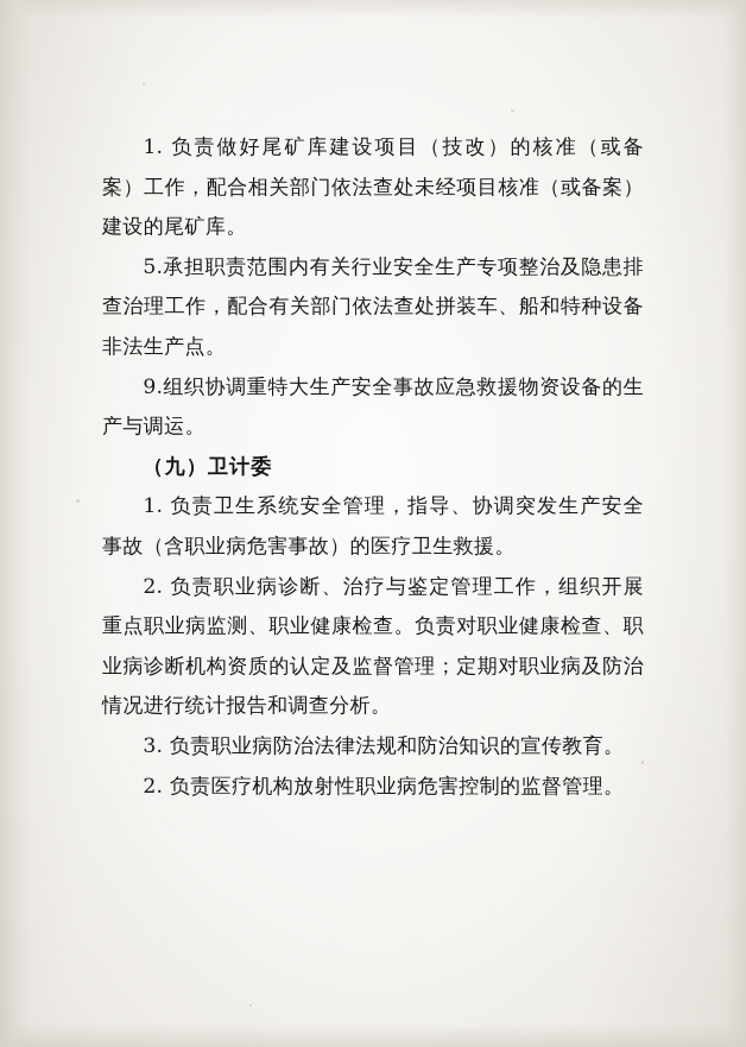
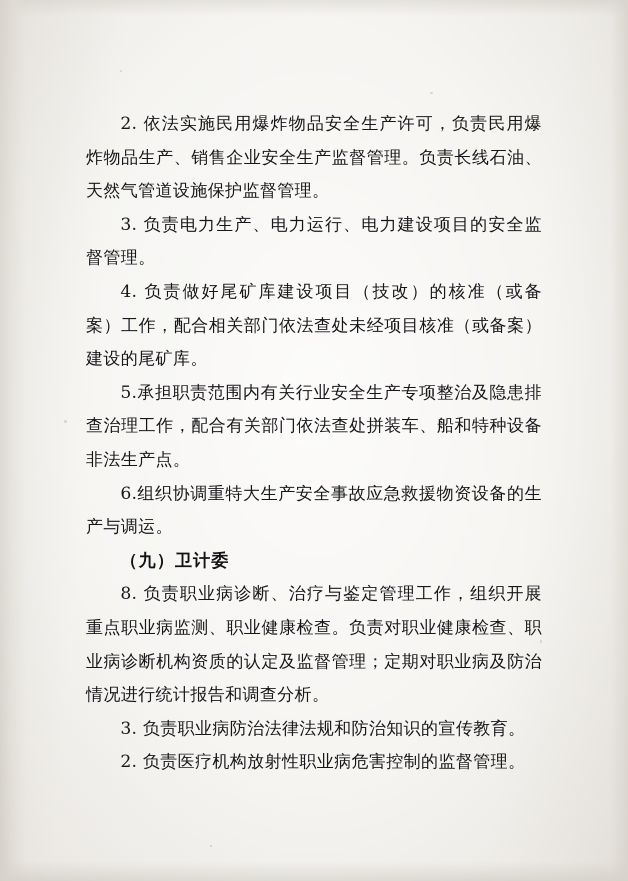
+ 2. 依法实施民用爆炸物品安全生产许可，负责民用爆炸物品生产、销售企业安全生产监督管理。负责长线石油、天然气管道设施保护监督管理。
+ 3. 负责电力生产、电力运行、电力建设项目的安全监督管理。
- 1. 负责做好尾矿库建设项目（技改）的核准（或备案）工作，配合相关部门依法查处未经项目核准（或备案）建设的尾矿库。
+ 4. 负责做好尾矿库建设项目（技改）的核准（或备案）工作，配合相关部门依法查处未经项目核准（或备案）建设的尾矿库。
  5.承担职责范围内有关行业安全生产专项整治及隐患排查治理工作，配合有关部门依法查处拼装车、船和特种设备非法生产点。
- 9.组织协调重特大生产安全事故应急救援物资设备的生产与调运。
+ 6.组织协调重特大生产安全事故应急救援物资设备的生产与调运。
  （九）卫计委
- 1. 负责卫生系统安全管理，指导、协调突发生产安全事故（含职业病危害事故）的医疗卫生救援。
- 2. 负责职业病诊断、治疗与鉴定管理工作，组织开展重点职业病监测、职业健康检查。负责对职业健康检查、职业病诊断机构资质的认定及监督管理；定期对职业病及防治情况进行统计报告和调查分析。
+ 8. 负责职业病诊断、治疗与鉴定管理工作，组织开展重点职业病监测、职业健康检查。负责对职业健康检查、职业病诊断机构资质的认定及监督管理；定期对职业病及防治情况进行统计报告和调查分析。
  3. 负责职业病防治法律法规和防治知识的宣传教育。
  2. 负责医疗机构放射性职业病危害控制的监督管理。
